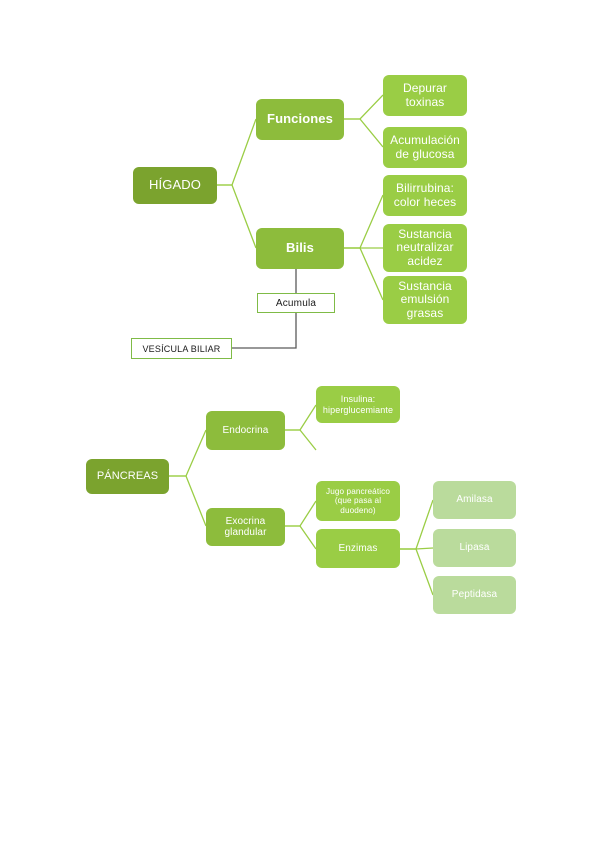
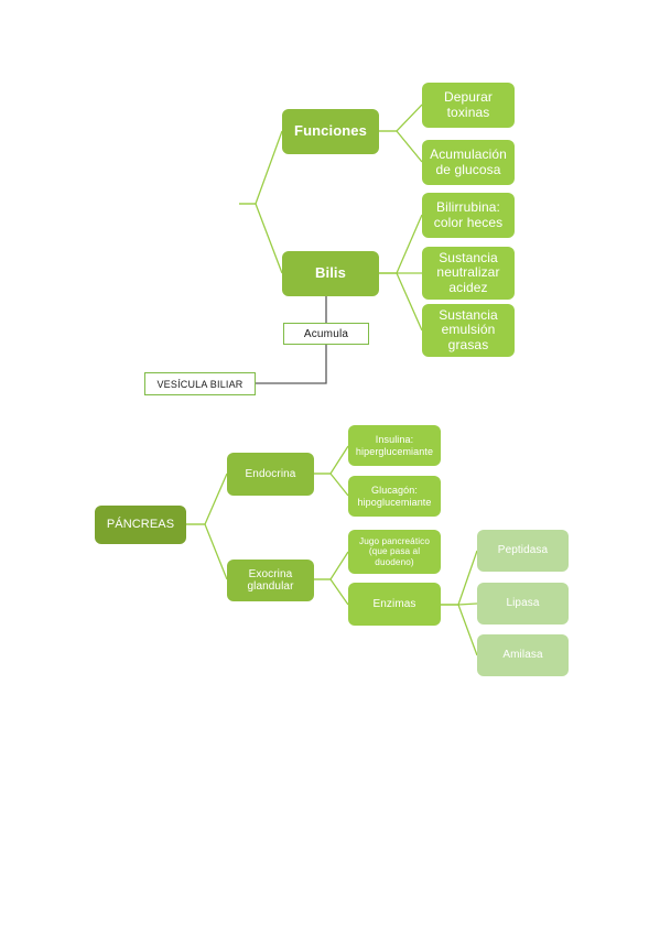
- HÍGADO
  Funciones
  Bilis
  Depurar
  toxinas
  Acumulación
  de glucosa
  Bilirrubina:
  color heces
  Sustancia
  neutralizar
  acidez
  Sustancia
  emulsión
  grasas
  Acumula
  VESÍCULA BILIAR
  PÁNCREAS
  Endocrina
  Exocrina
  glandular
  Insulina:
  hiperglucemiante
+ Glucagón:
+ hipoglucemiante
  Jugo pancreático
  (que pasa al
  duodeno)
  Enzimas
- Amilasa
+ Peptidasa
  Lipasa
- Peptidasa
+ Amilasa
